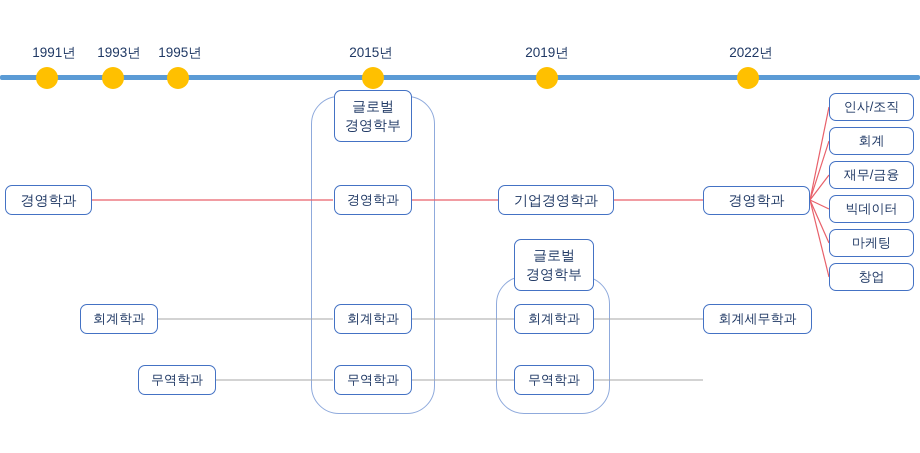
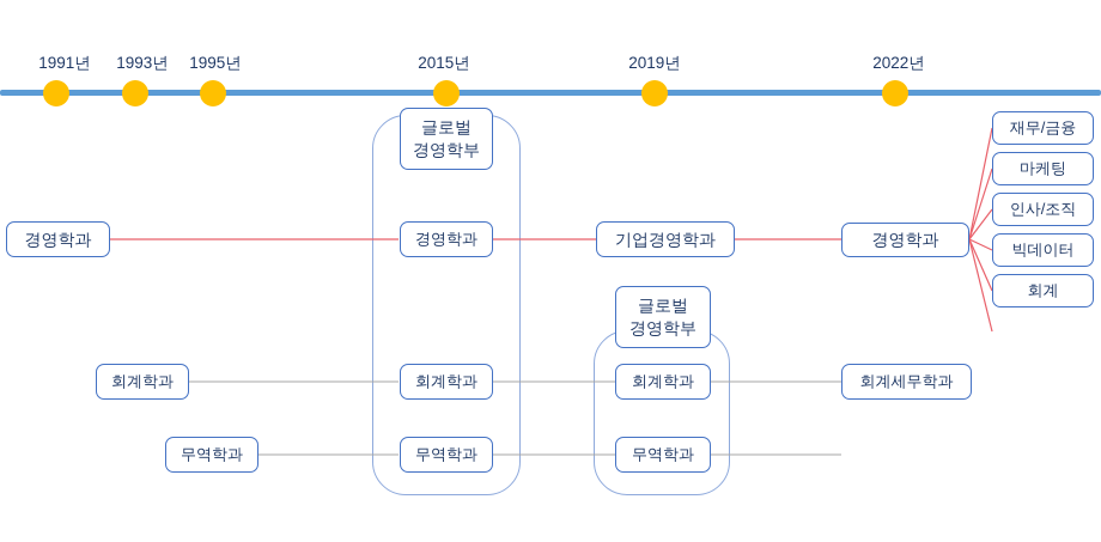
  1991년
  1993년
  1995년
  2015년
  2019년
  2022년
  경영학과
  회계학과
  무역학과
  글로벌
  경영학부
  경영학과
  회계학과
  무역학과
  기업경영학과
  글로벌
  경영학부
  회계학과
  무역학과
  경영학과
  회계세무학과
- 인사/조직
+ 재무/금융
- 회계
+ 마케팅
- 재무/금융
+ 인사/조직
  빅데이터
- 마케팅
+ 회계
- 창업
